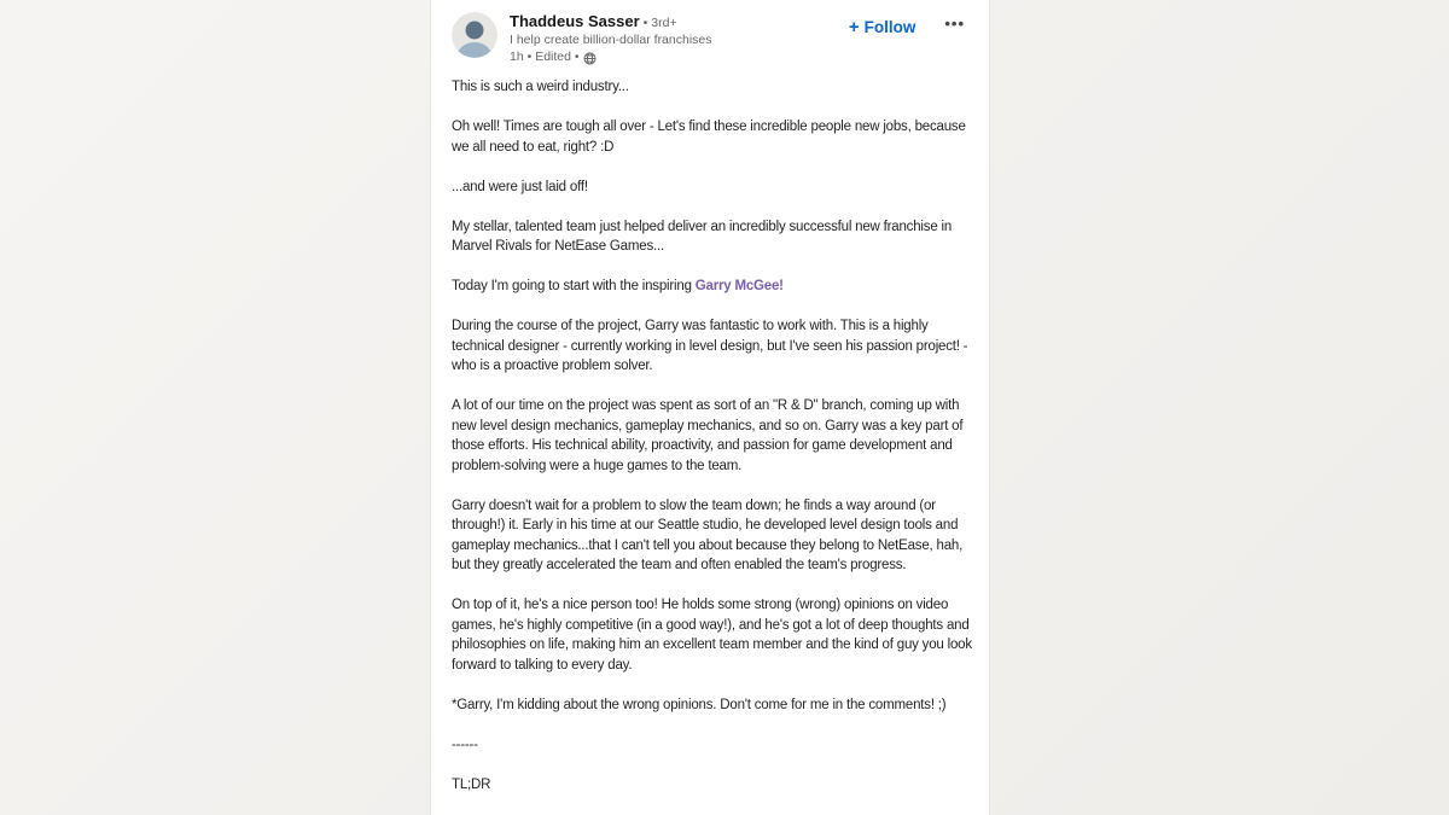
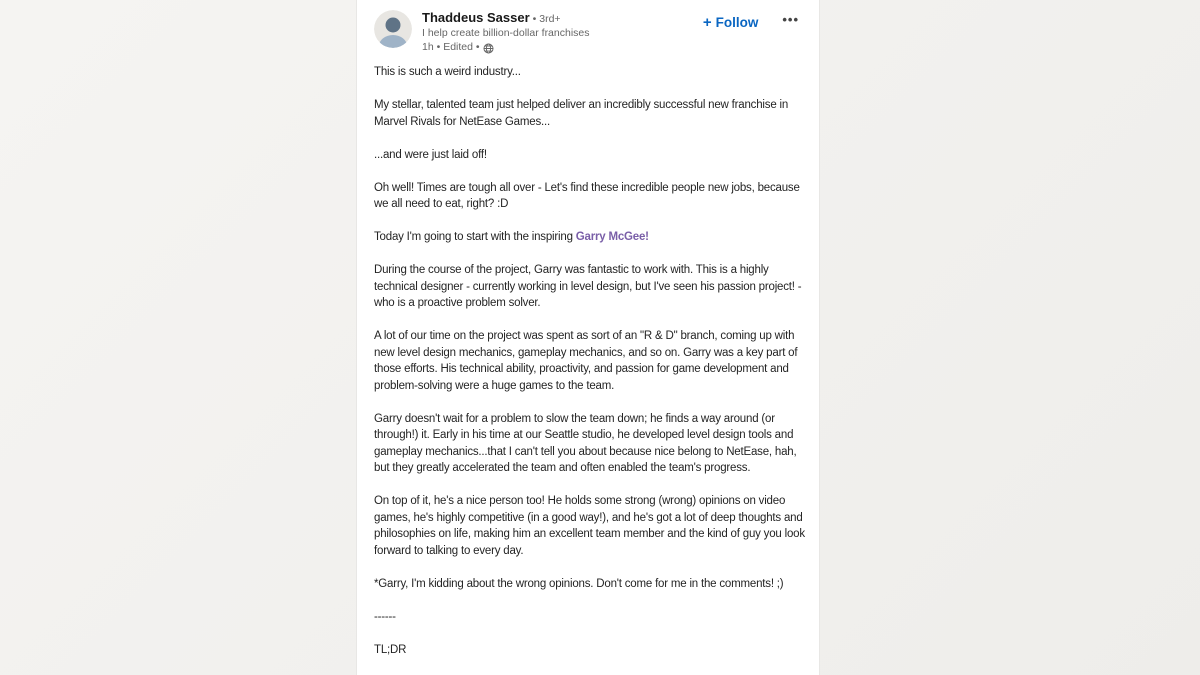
  Thaddeus Sasser • 3rd+
  I help create billion-dollar franchises
  1h • Edited •
  +
  Follow
  •••
  This is such a weird industry...
- Oh well! Times are tough all over - Let's find these incredible people new jobs, because we all need to eat, right? :D
+ My stellar, talented team just helped deliver an incredibly successful new franchise in Marvel Rivals for NetEase Games...
  ...and were just laid off!
- My stellar, talented team just helped deliver an incredibly successful new franchise in Marvel Rivals for NetEase Games...
+ Oh well! Times are tough all over - Let's find these incredible people new jobs, because we all need to eat, right? :D
  Today I'm going to start with the inspiring Garry McGee!
  During the course of the project, Garry was fantastic to work with. This is a highly technical designer - currently working in level design, but I've seen his passion project! - who is a proactive problem solver.
  A lot of our time on the project was spent as sort of an "R & D" branch, coming up with new level design mechanics, gameplay mechanics, and so on. Garry was a key part of those efforts. His technical ability, proactivity, and passion for game development and problem-solving were a huge games to the team.
- Garry doesn't wait for a problem to slow the team down; he finds a way around (or through!) it. Early in his time at our Seattle studio, he developed level design tools and gameplay mechanics...that I can't tell you about because they belong to NetEase, hah, but they greatly accelerated the team and often enabled the team's progress.
+ Garry doesn't wait for a problem to slow the team down; he finds a way around (or through!) it. Early in his time at our Seattle studio, he developed level design tools and gameplay mechanics...that I can't tell you about because nice belong to NetEase, hah, but they greatly accelerated the team and often enabled the team's progress.
  On top of it, he's a nice person too! He holds some strong (wrong) opinions on video games, he's highly competitive (in a good way!), and he's got a lot of deep thoughts and philosophies on life, making him an excellent team member and the kind of guy you look forward to talking to every day.
  *Garry, I'm kidding about the wrong opinions. Don't come for me in the comments! ;)
  ------
  TL;DR
